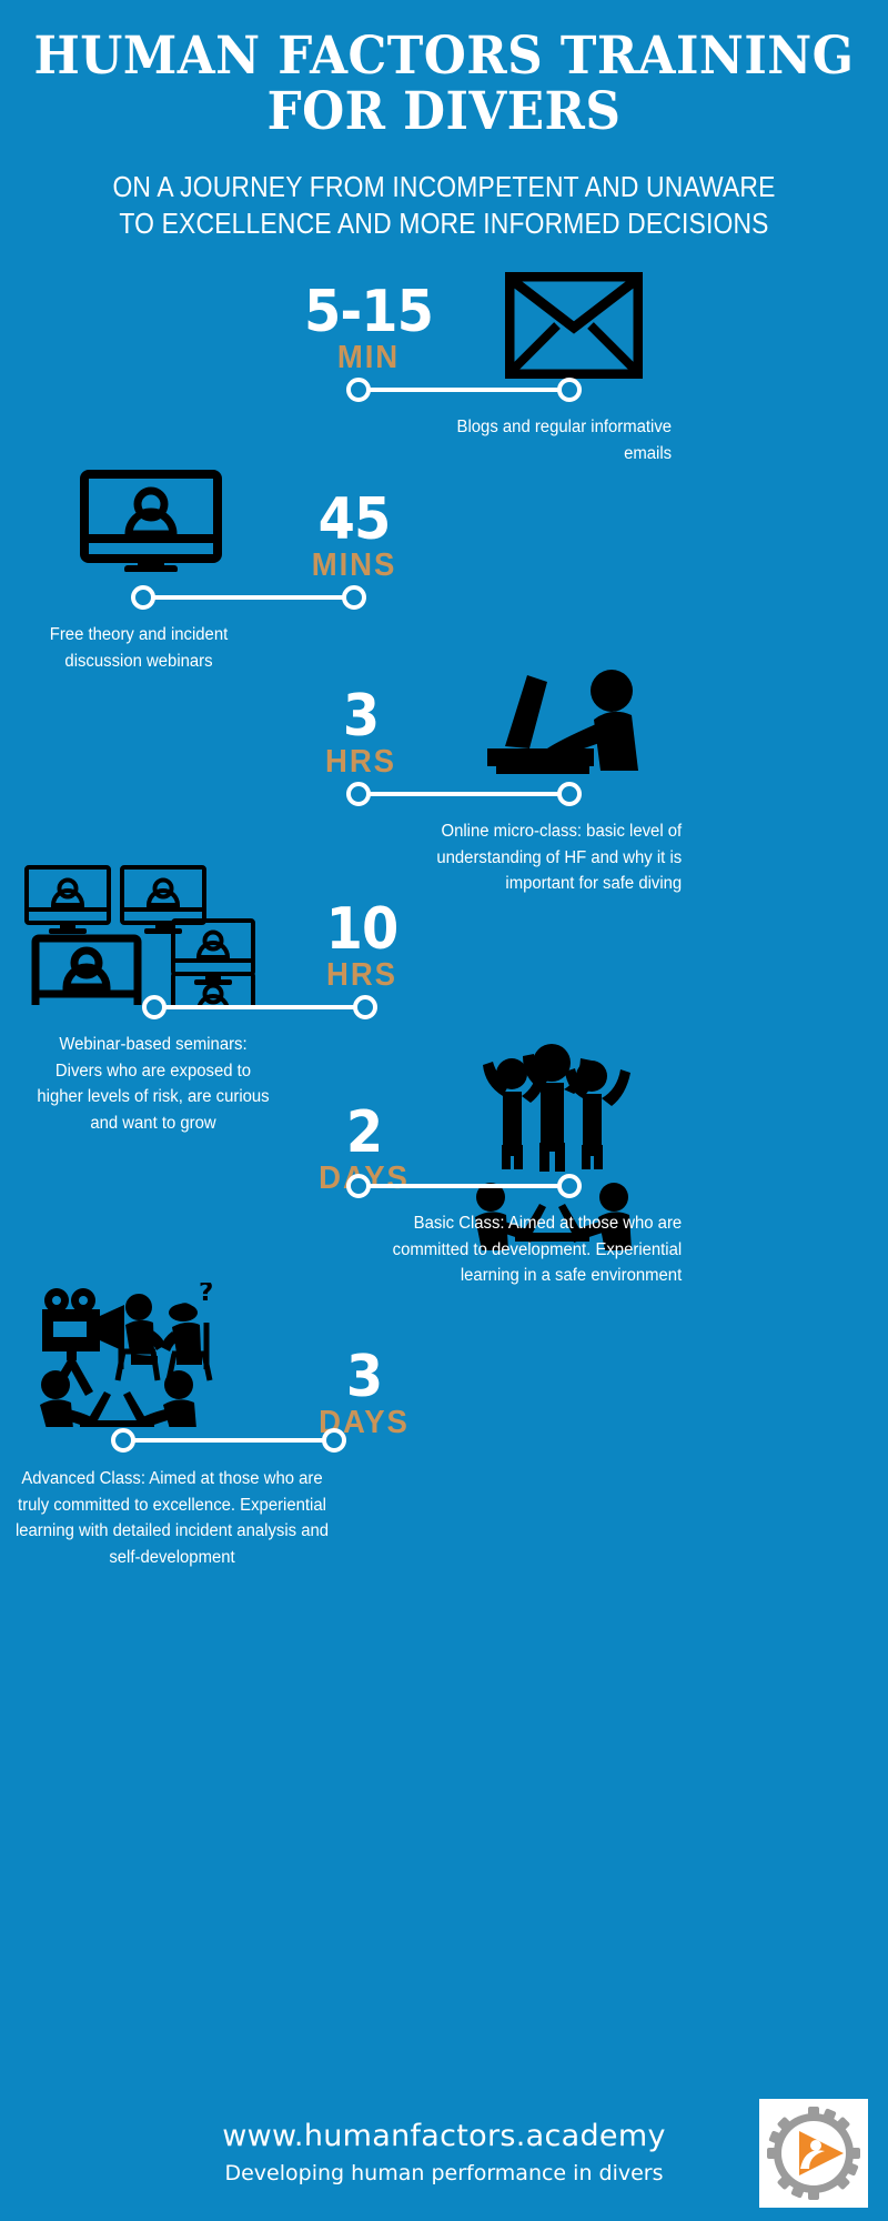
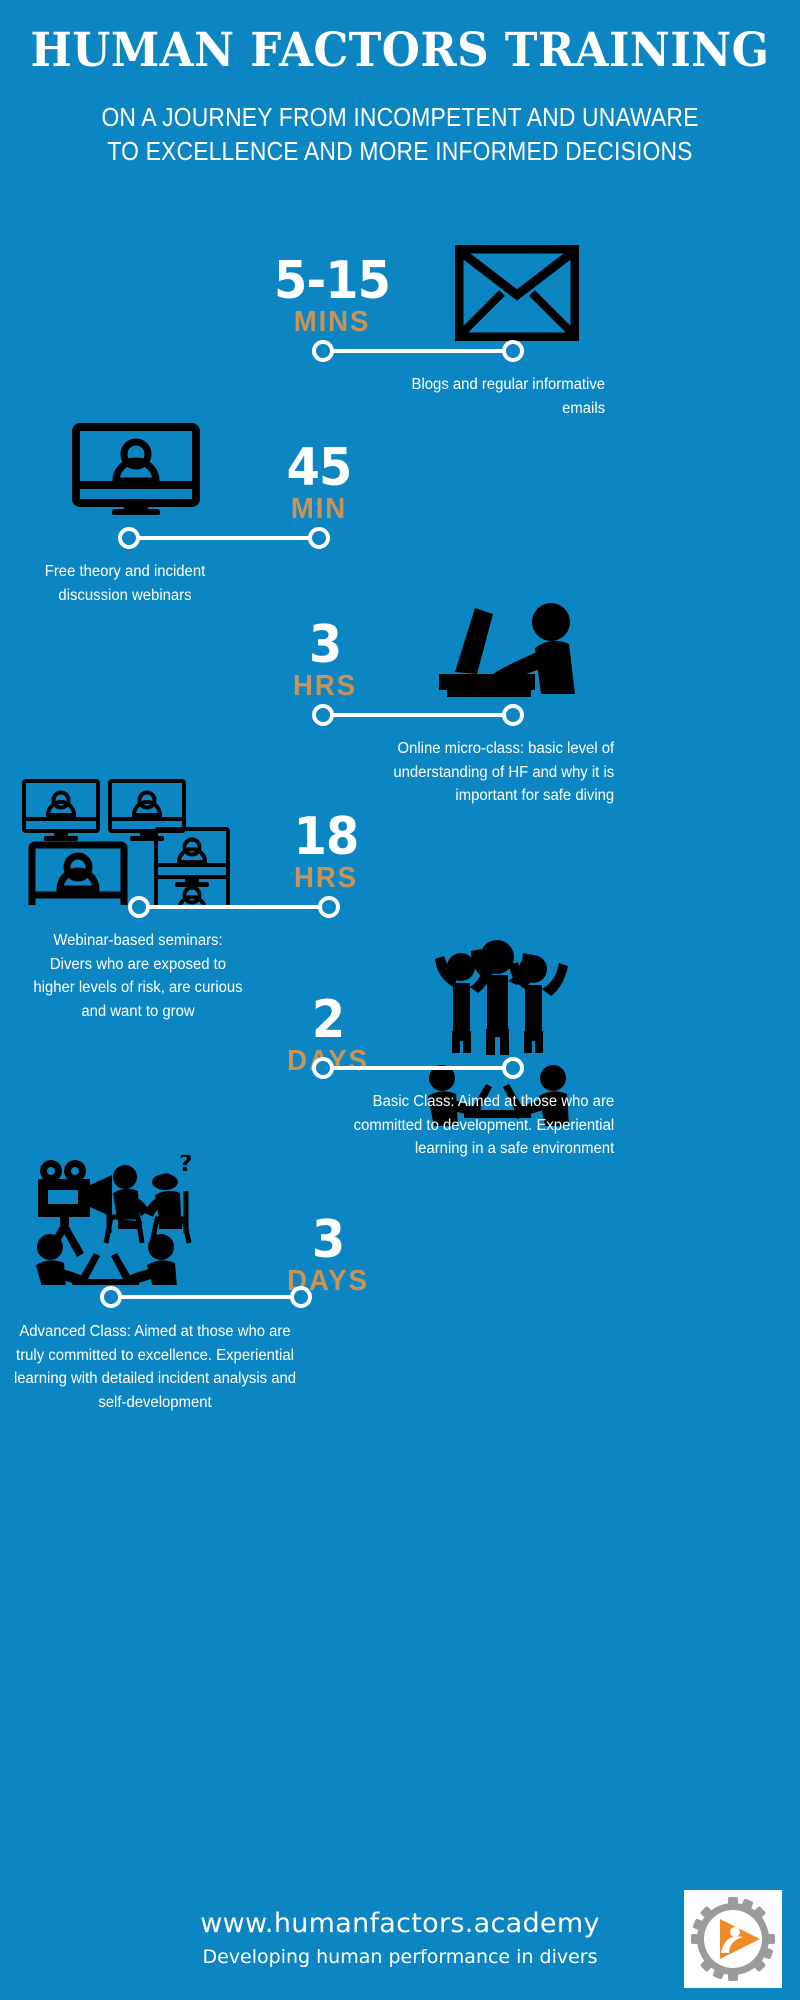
  HUMAN FACTORS TRAINING
- FOR DIVERS
  ON A JOURNEY FROM INCOMPETENT AND UNAWARE
  TO EXCELLENCE AND MORE INFORMED DECISIONS
  5-15
- MIN
+ MINS
  Blogs and regular informative emails
  45
- MINS
+ MIN
  Free theory and incident discussion webinars
  3
  HRS
  Online micro-class: basic level of understanding of HF and why it is important for safe diving
- 10
+ 18
  HRS
  Webinar-based seminars: Divers who are exposed to higher levels of risk, are curious and want to grow
  2
  DYS
  Basic Class: Aimed at those who are committed to development. Experiential learning in a safe environment
  ?
  3
  DAYS
  Advanced Class: Aimed at those who are truly committed to excellence. Experiential learning with detailed incident analysis and self-development
  www.humanfactors.academy
  Developing human performance in divers
